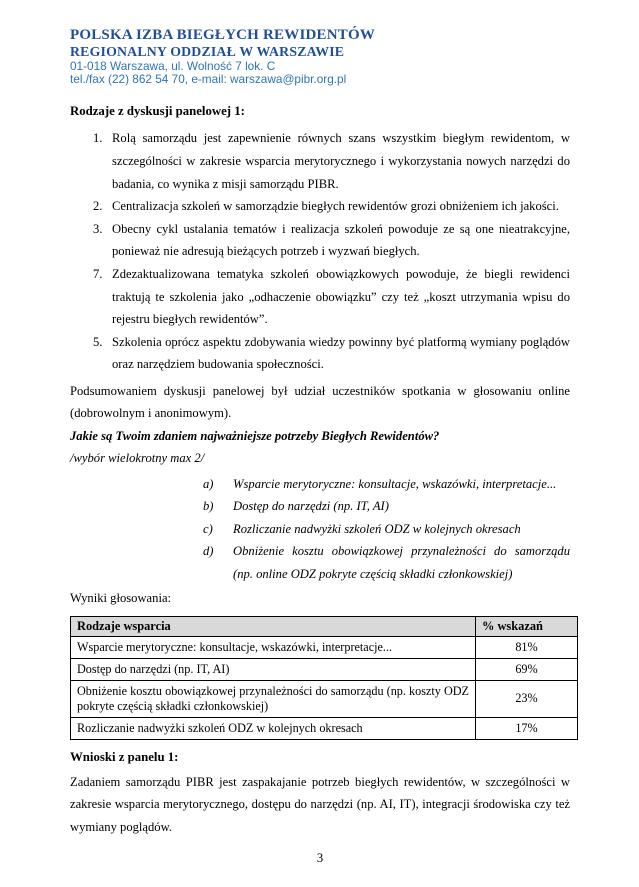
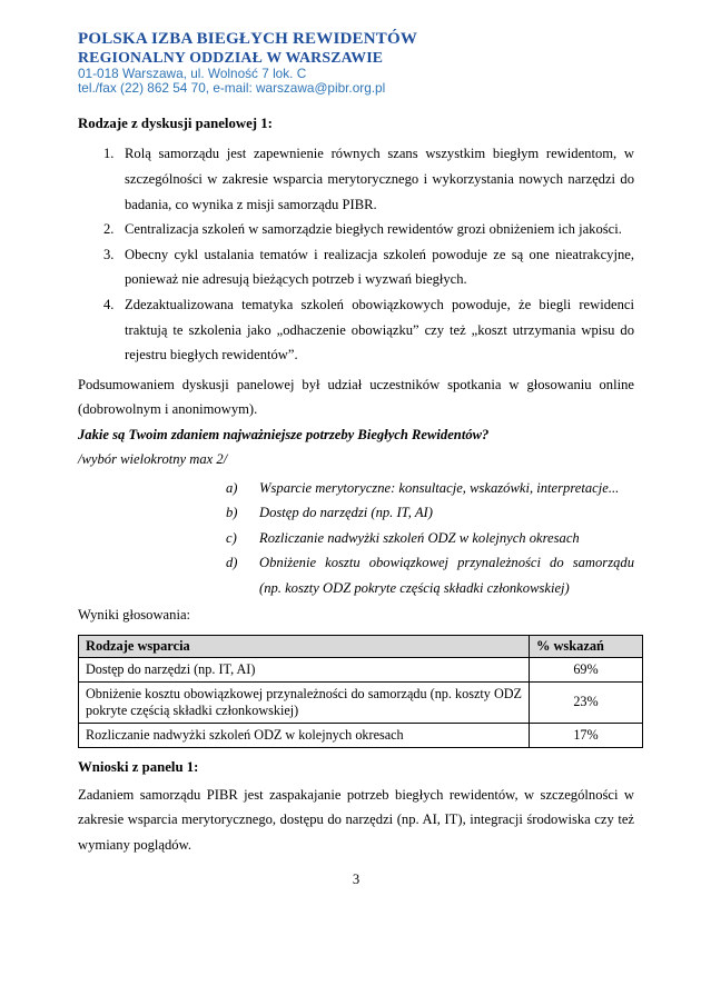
  POLSKA IZBA BIEGŁYCH REWIDENTÓW
  REGIONALNY ODDZIAŁ W WARSZAWIE
  01-018 Warszawa, ul. Wolność 7 lok. C
  tel./fax (22) 862 54 70, e-mail: warszawa@pibr.org.pl
  Rodzaje z dyskusji panelowej 1:
  1.
  Rolą samorządu jest zapewnienie równych szans wszystkim biegłym rewidentom, w szczególności w zakresie wsparcia merytorycznego i wykorzystania nowych narzędzi do badania, co wynika z misji samorządu PIBR.
  2.
  Centralizacja szkoleń w samorządzie biegłych rewidentów grozi obniżeniem ich jakości.
  3.
  Obecny cykl ustalania tematów i realizacja szkoleń powoduje ze są one nieatrakcyjne, ponieważ nie adresują bieżących potrzeb i wyzwań biegłych.
- 7.
+ 4.
  Zdezaktualizowana tematyka szkoleń obowiązkowych powoduje, że biegli rewidenci traktują te szkolenia jako „odhaczenie obowiązku” czy też „koszt utrzymania wpisu do rejestru biegłych rewidentów”.
- 5.
- Szkolenia oprócz aspektu zdobywania wiedzy powinny być platformą wymiany poglądów oraz narzędziem budowania społeczności.
  Podsumowaniem dyskusji panelowej był udział uczestników spotkania w głosowaniu online (dobrowolnym i anonimowym).
  Jakie są Twoim zdaniem najważniejsze potrzeby Biegłych Rewidentów?
  /wybór wielokrotny max 2/
  a)
  Wsparcie merytoryczne: konsultacje, wskazówki, interpretacje...
  b)
  Dostęp do narzędzi (np. IT, AI)
  c)
  Rozliczanie nadwyżki szkoleń ODZ w kolejnych okresach
  d)
  Obniżenie kosztu obowiązkowej przynależności do samorządu
- (np. online ODZ pokryte częścią składki członkowskiej)
+ (np. koszty ODZ pokryte częścią składki członkowskiej)
  Wyniki głosowania:
  Rodzaje wsparcia	% wskazań
- Wsparcie merytoryczne: konsultacje, wskazówki, interpretacje...	81%
  Dostęp do narzędzi (np. IT, AI)	69%
  Obniżenie kosztu obowiązkowej przynależności do samorządu (np. koszty ODZ pokryte częścią składki członkowskiej)	23%
  Rozliczanie nadwyżki szkoleń ODZ w kolejnych okresach	17%
  Wnioski z panelu 1:
  Zadaniem samorządu PIBR jest zaspakajanie potrzeb biegłych rewidentów, w szczególności w zakresie wsparcia merytorycznego, dostępu do narzędzi (np. AI, IT), integracji środowiska czy też wymiany poglądów.
  3
